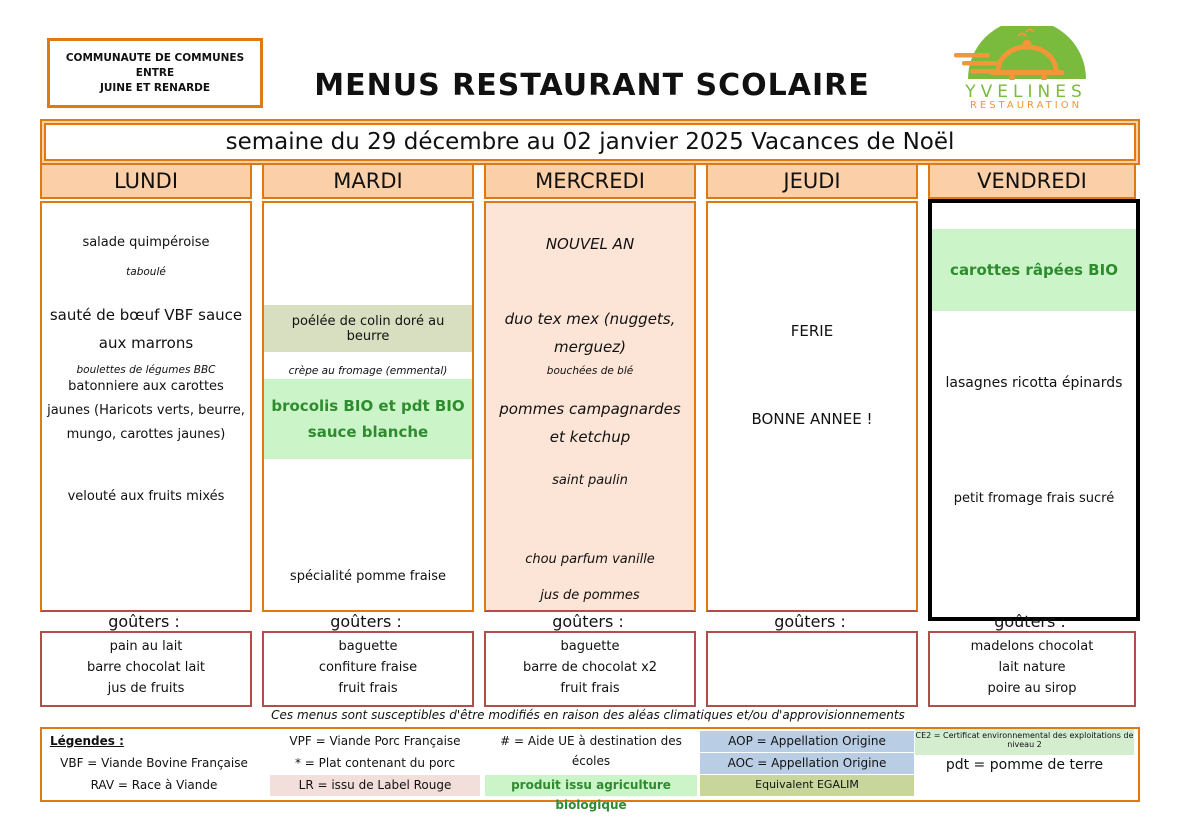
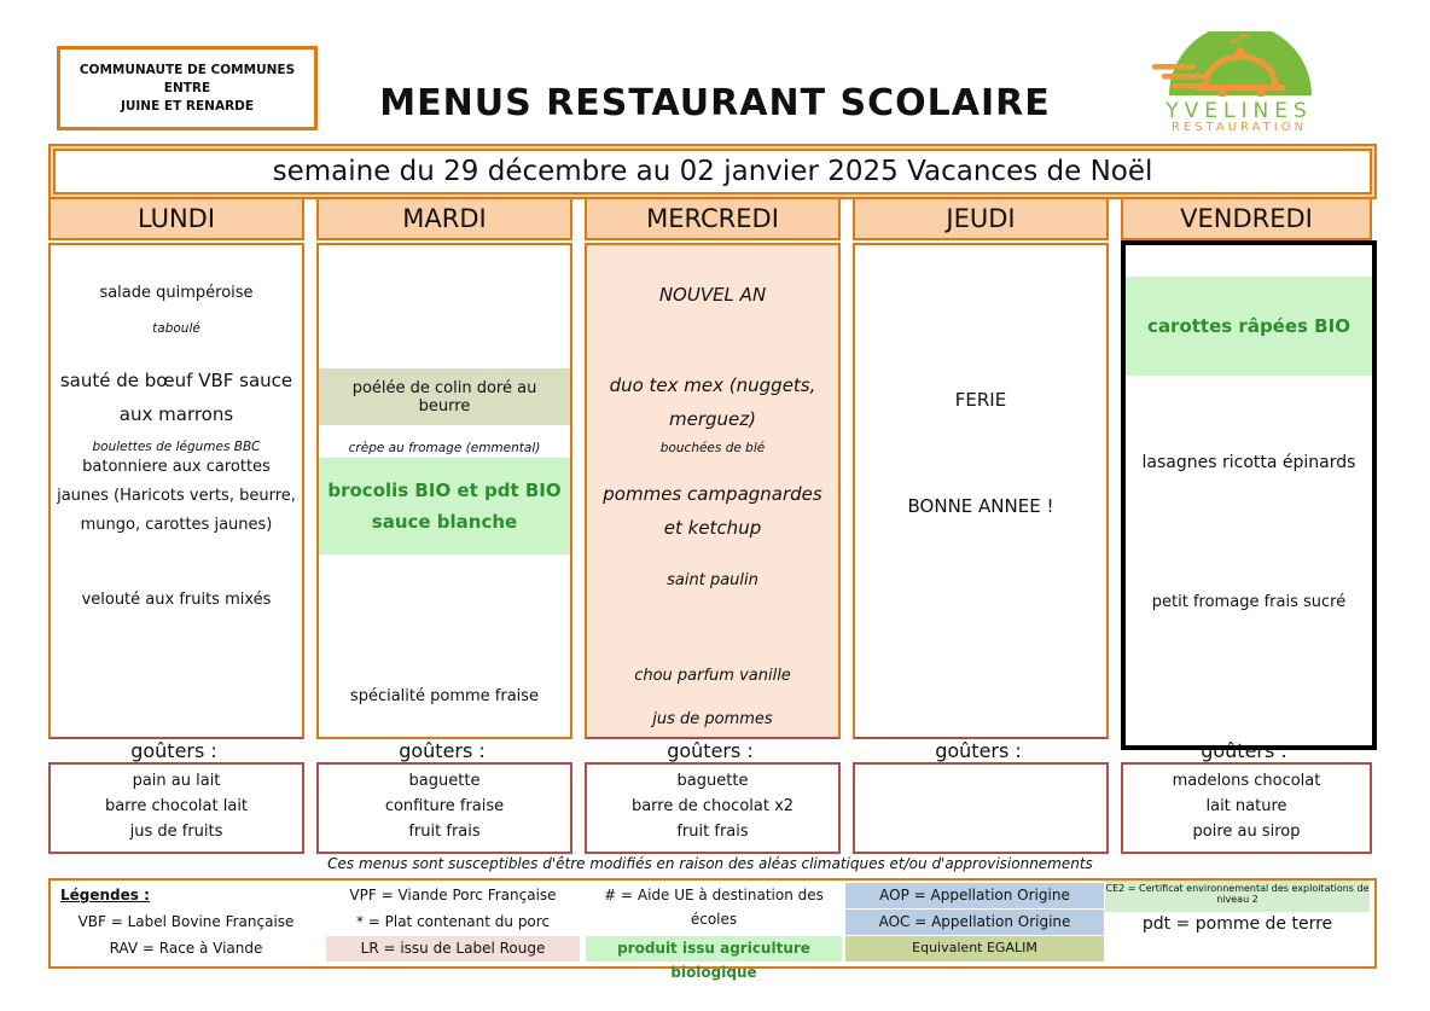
  COMMUNAUTE DE COMMUNES ENTRE
  JUINE ET RENARDE
  MENUS RESTAURANT SCOLAIRE
  YVELINES
  RESTAURATION
  semaine du 29 décembre au 02 janvier 2025 Vacances de Noël
  LUNDI
  MARDI
  MERCREDI
  JEUDI
  VENDREDI
  salade quimpéroise
  taboulé
  sauté de bœuf VBF sauce aux marrons
  boulettes de légumes BBC
  batonniere aux carottes jaunes (Haricots verts, beurre, mungo, carottes jaunes)
  velouté aux fruits mixés
  poélée de colin doré au beurre
  crèpe au fromage (emmental)
  brocolis BIO et pdt BIO sauce blanche
  spécialité pomme fraise
  NOUVEL AN
  duo tex mex (nuggets, merguez)
  bouchées de blé
  pommes campagnardes et ketchup
  saint paulin
  chou parfum vanille
  jus de pommes
  FERIE
  BONNE ANNEE !
  carottes râpées BIO
  lasagnes ricotta épinards
  petit fromage frais sucré
  goûters :
  goûters :
  goûters :
  goûters :
  goûters :
  pain au lait
  barre chocolat lait
  jus de fruits
  baguette
  confiture fraise
  fruit frais
  baguette
  barre de chocolat x2
  fruit frais
  madelons chocolat
  lait nature
  poire au sirop
  Ces menus sont susceptibles d'être modifiés en raison des aléas climatiques et/ou d'approvisionnements
  Légendes :
- VBF = Viande Bovine Française
+ VBF = Label Bovine Française
  RAV = Race à Viande
  VPF = Viande Porc Française
  * = Plat contenant du porc
  LR = issu de Label Rouge
  # = Aide UE à destination des écoles
  produit issu agriculture biologique
  AOP = Appellation Origine
  AOC = Appellation Origine
  Equivalent EGALIM
  CE2 = Certificat environnemental des exploitations de niveau 2
  pdt = pomme de terre
